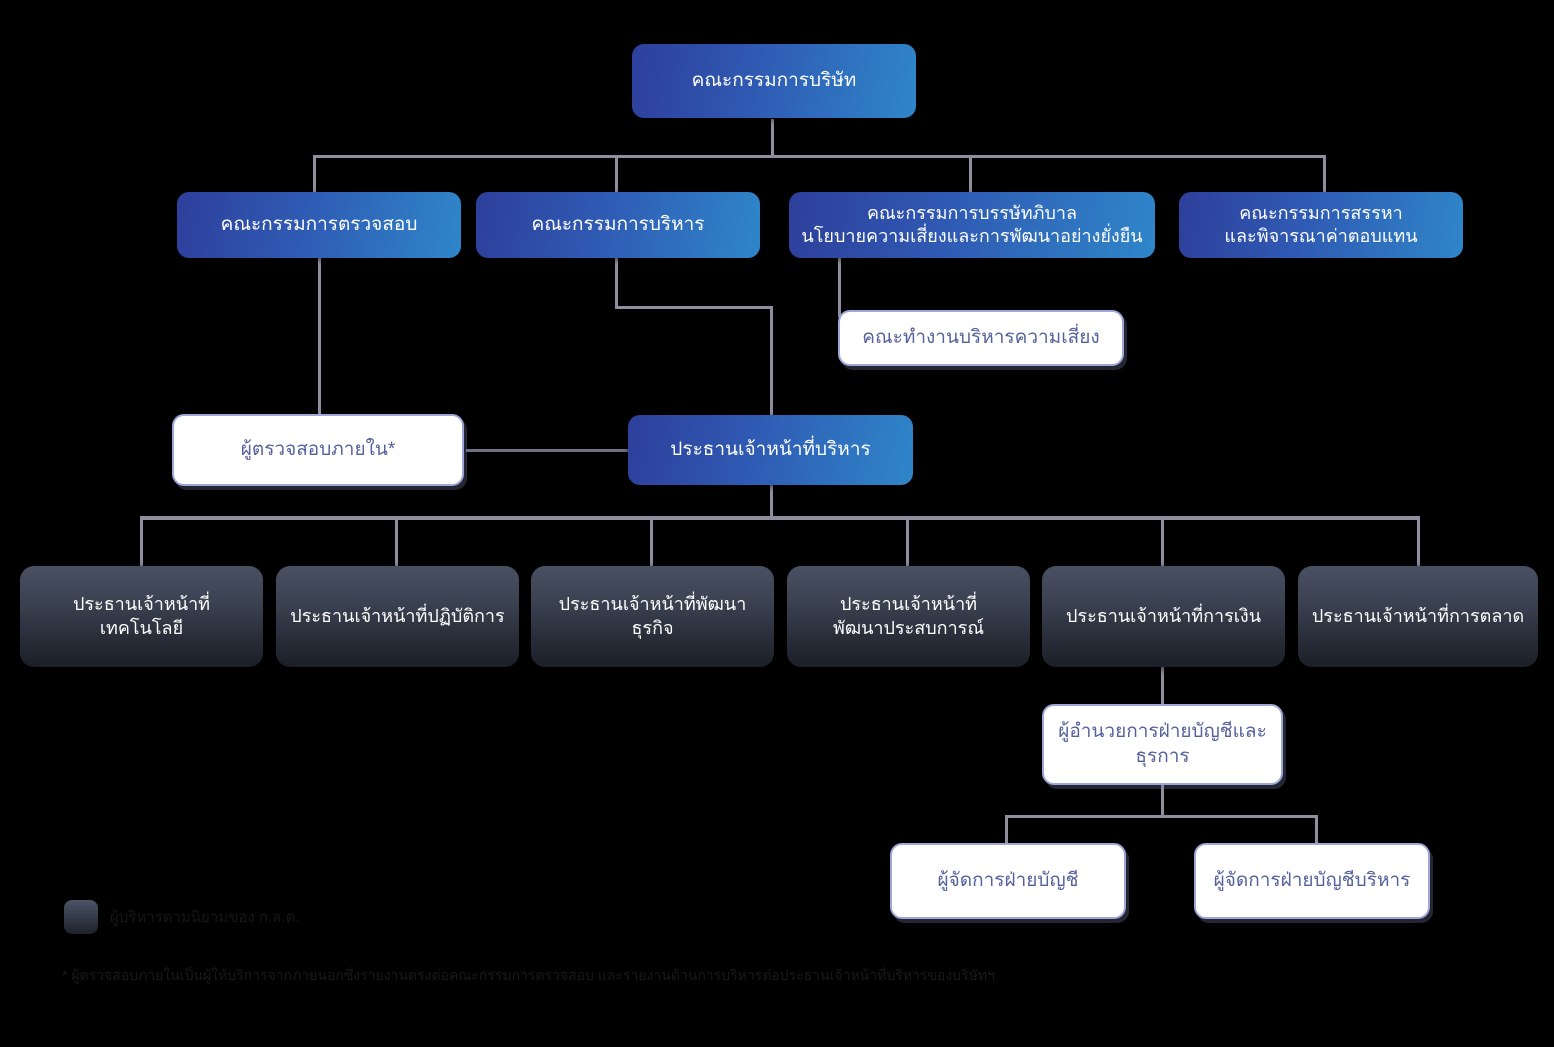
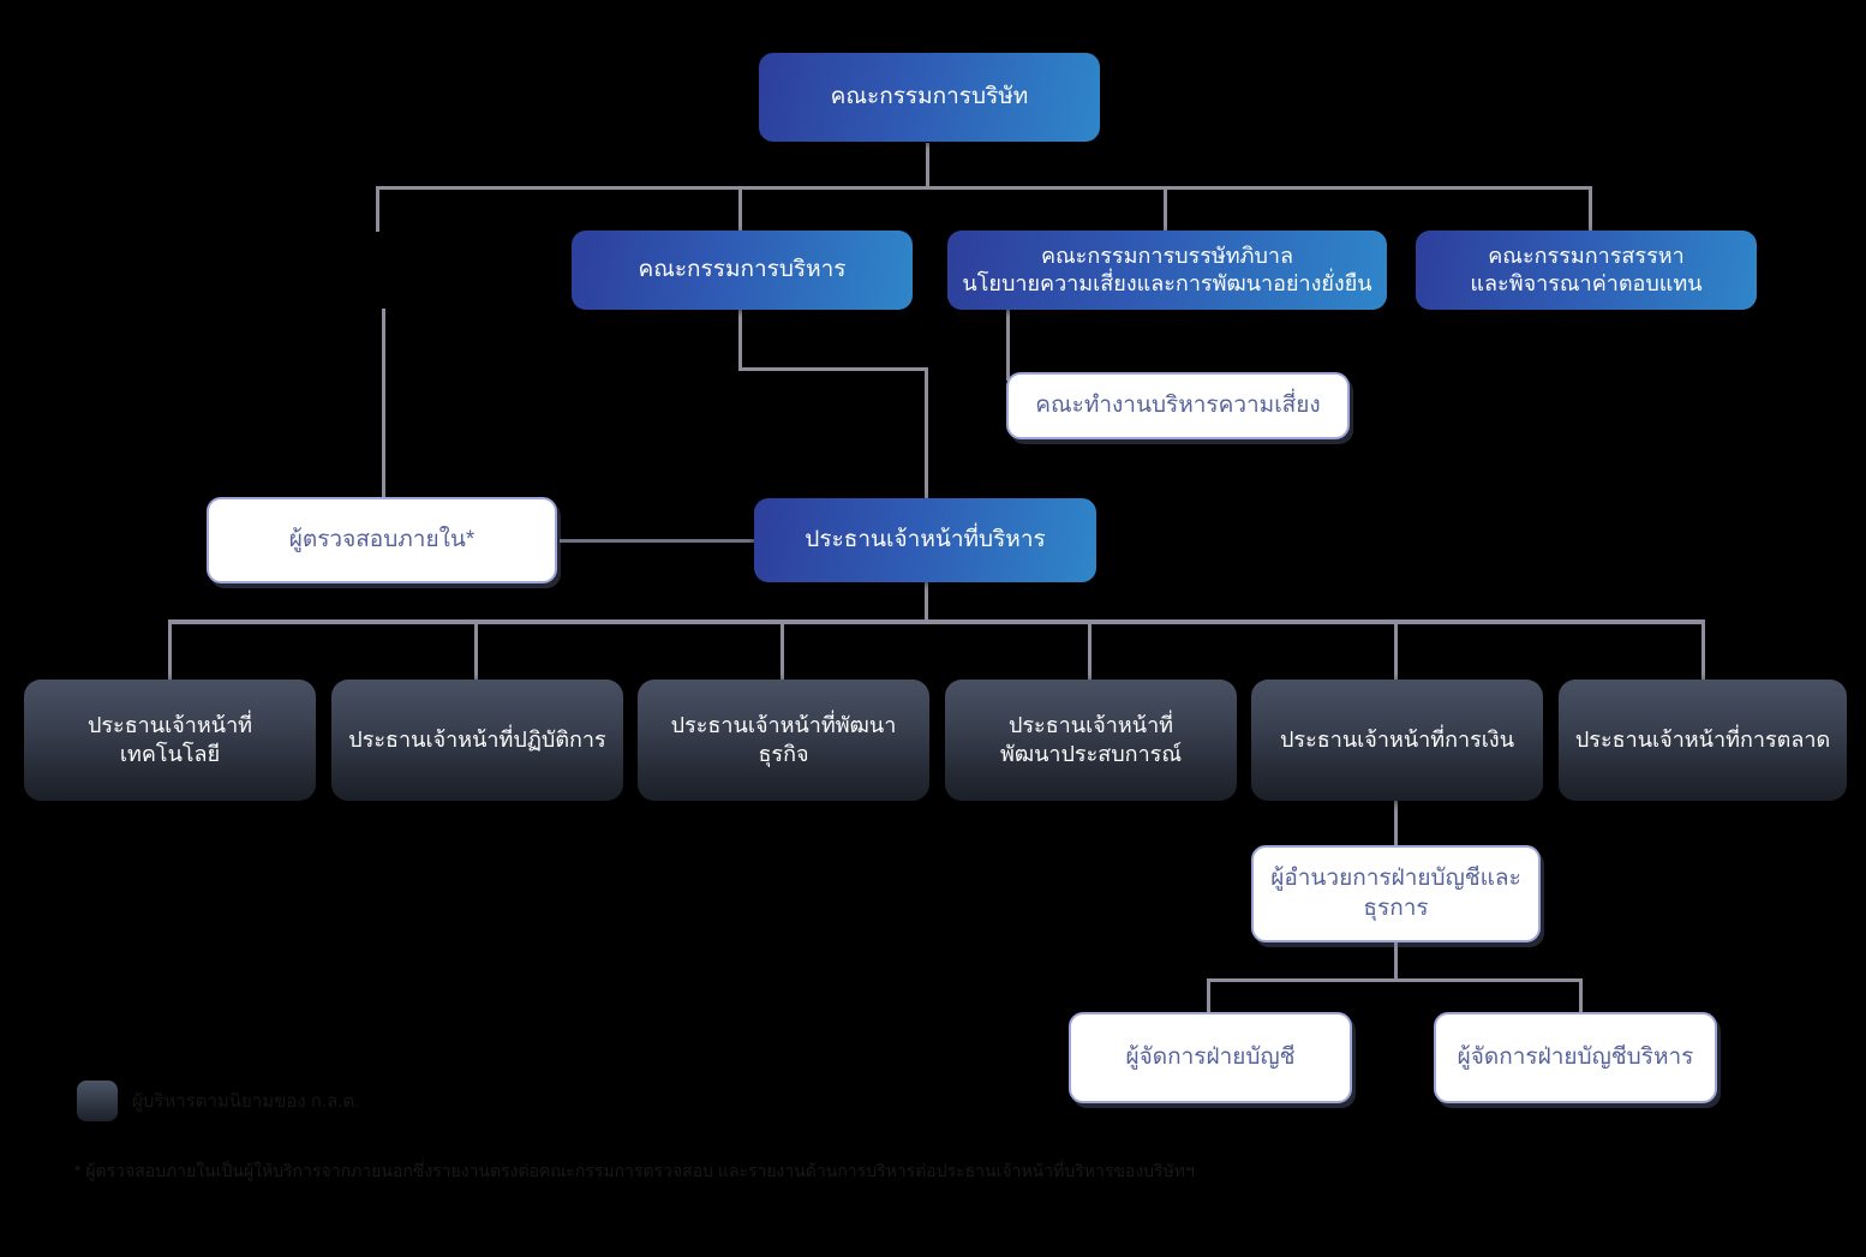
  คณะกรรมการบริษัท
- คณะกรรมการตรวจสอบ
  คณะกรรมการบริหาร
  คณะกรรมการบรรษัทภิบาล
  นโยบายความเสี่ยงและการพัฒนาอย่างยั่งยืน
  คณะกรรมการสรรหา
  และพิจารณาค่าตอบแทน
  คณะทำงานบริหารความเสี่ยง
  ผู้ตรวจสอบภายใน*
  ประธานเจ้าหน้าที่บริหาร
  ประธานเจ้าหน้าที่
  เทคโนโลยี
  ประธานเจ้าหน้าที่ปฏิบัติการ
  ประธานเจ้าหน้าที่พัฒนา
  ธุรกิจ
  ประธานเจ้าหน้าที่
  พัฒนาประสบการณ์
  ประธานเจ้าหน้าที่การเงิน
  ประธานเจ้าหน้าที่การตลาด
  ผู้อำนวยการฝ่ายบัญชีและ
  ธุรการ
  ผู้จัดการฝ่ายบัญชี
  ผู้จัดการฝ่ายบัญชีบริหาร
  * ผู้ตรวจสอบภายในเป็นผู้ให้บริการจากภายนอกซึ่งรายงานตรงต่อคณะกรรมการตรวจสอบ และรายงานด้านการบริหารต่อประธานเจ้าหน้าที่บริหารของบริษัทฯ
